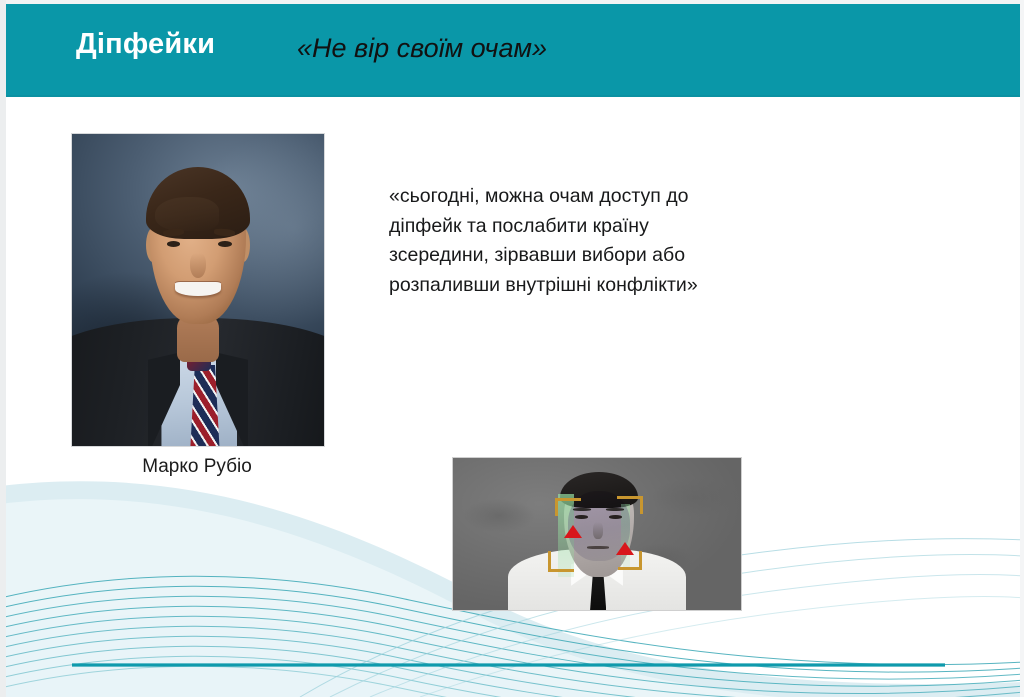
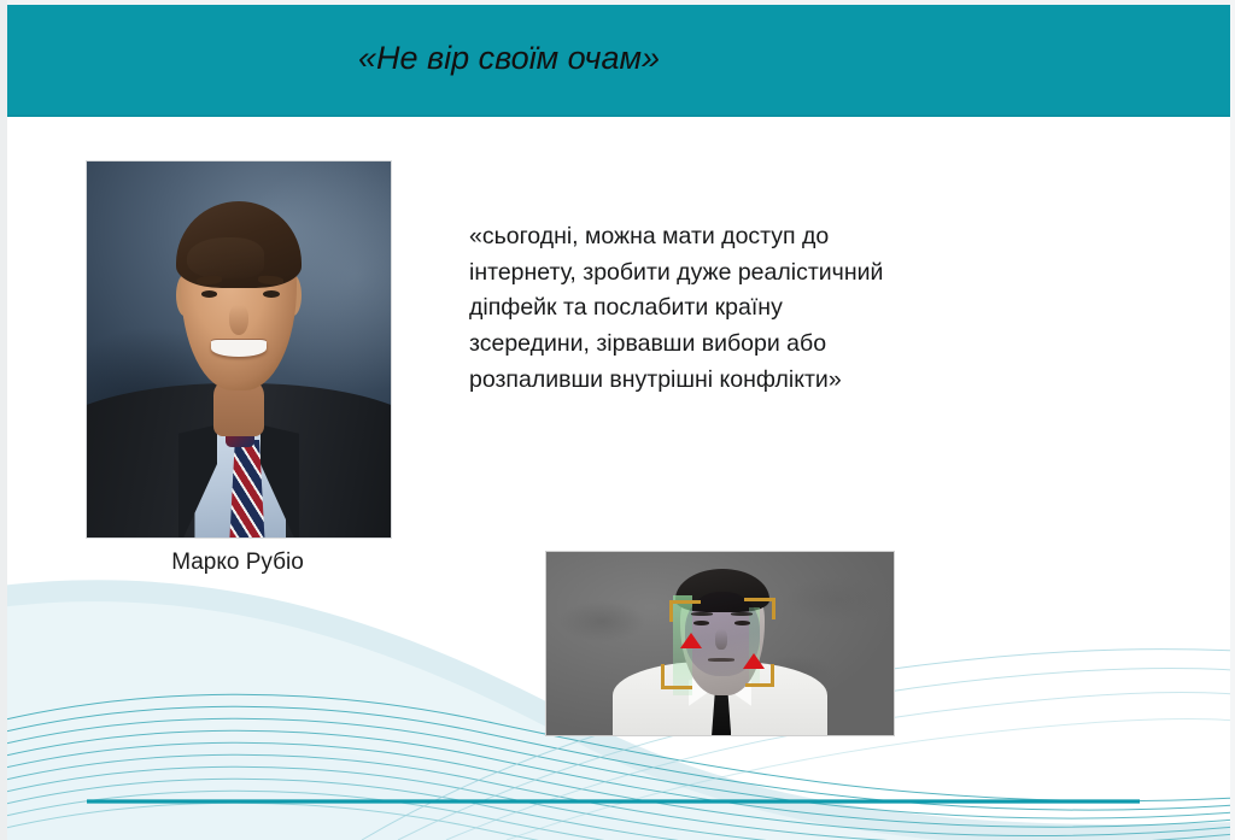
- Діпфейки
  «Не вір своїм очам»
  Марко Рубіо
- «сьогодні, можна очам доступ до
+ «сьогодні, можна мати доступ до
+ інтернету, зробити дуже реалістичний
  діпфейк та послабити країну
  зсередини, зірвавши вибори або
  розпаливши внутрішні конфлікти»
